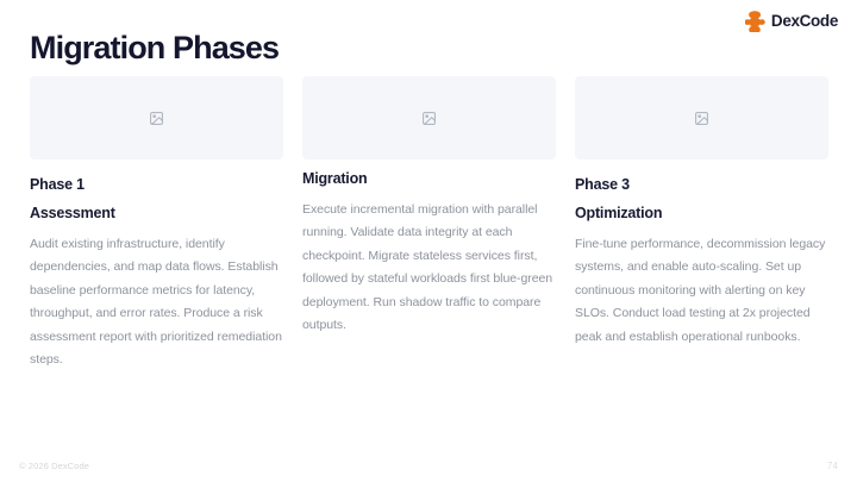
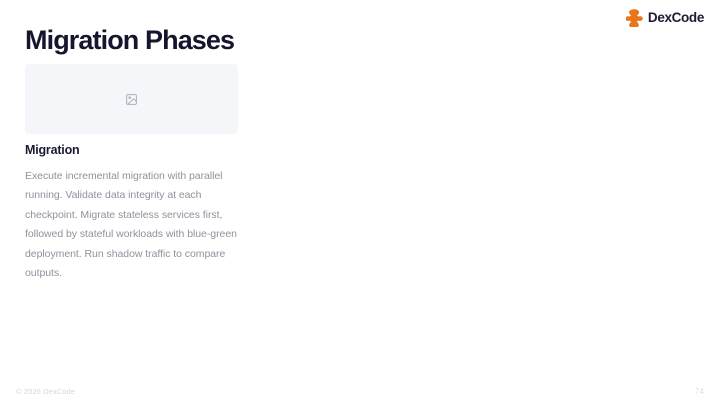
  DexCode
  Migration Phases
- Phase 1
- Assessment
- Audit existing infrastructure, identify dependencies, and map data flows. Establish baseline performance metrics for latency, throughput, and error rates. Produce a risk assessment report with prioritized remediation steps.
  Migration
- Execute incremental migration with parallel running. Validate data integrity at each checkpoint. Migrate stateless services first, followed by stateful workloads first blue-green deployment. Run shadow traffic to compare outputs.
+ Execute incremental migration with parallel running. Validate data integrity at each checkpoint. Migrate stateless services first, followed by stateful workloads with blue-green deployment. Run shadow traffic to compare outputs.
- Phase 3
- Optimization
- Fine-tune performance, decommission legacy systems, and enable auto-scaling. Set up continuous monitoring with alerting on key SLOs. Conduct load testing at 2x projected peak and establish operational runbooks.
  © 2026 DexCode
  74
